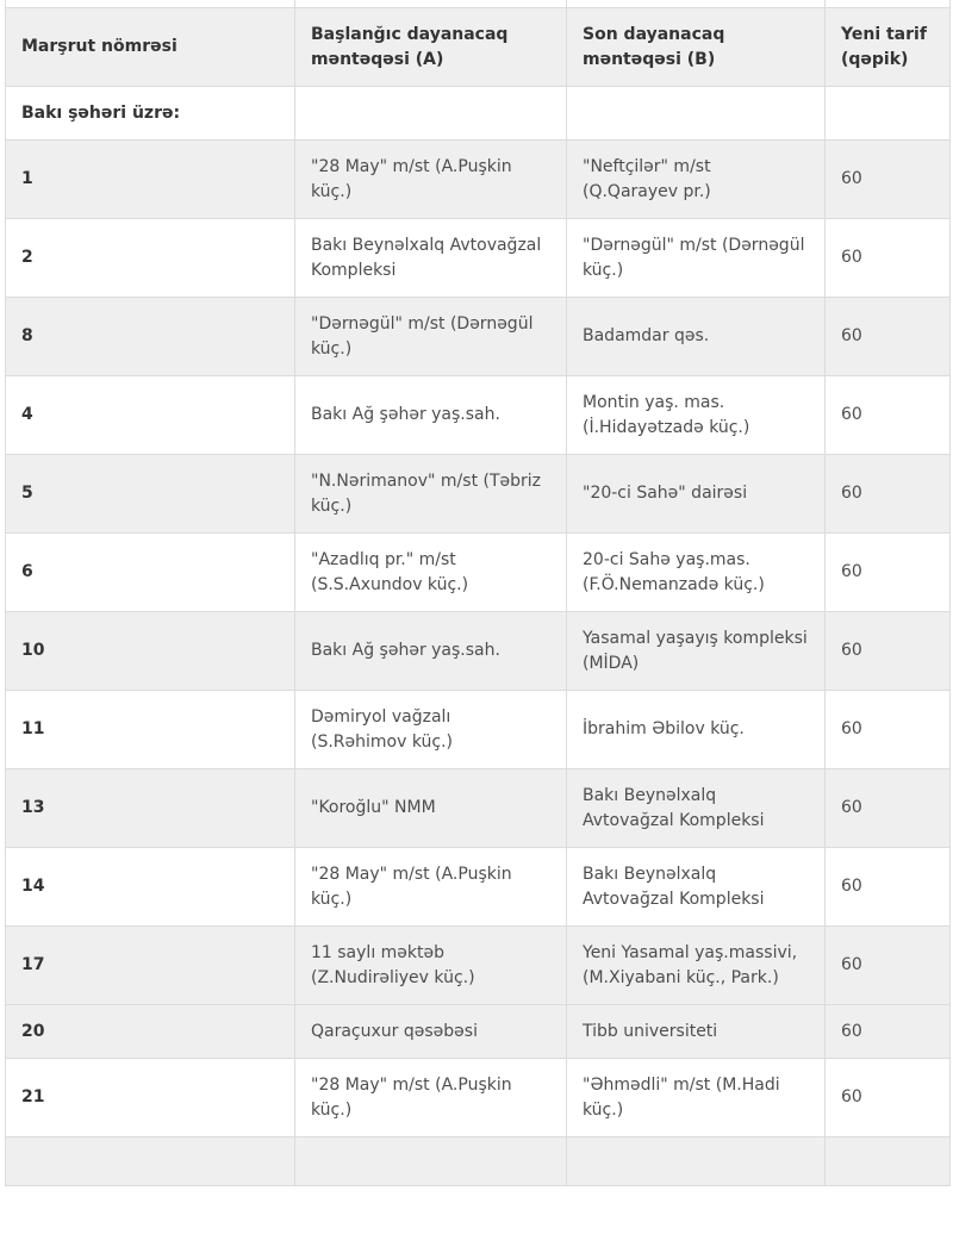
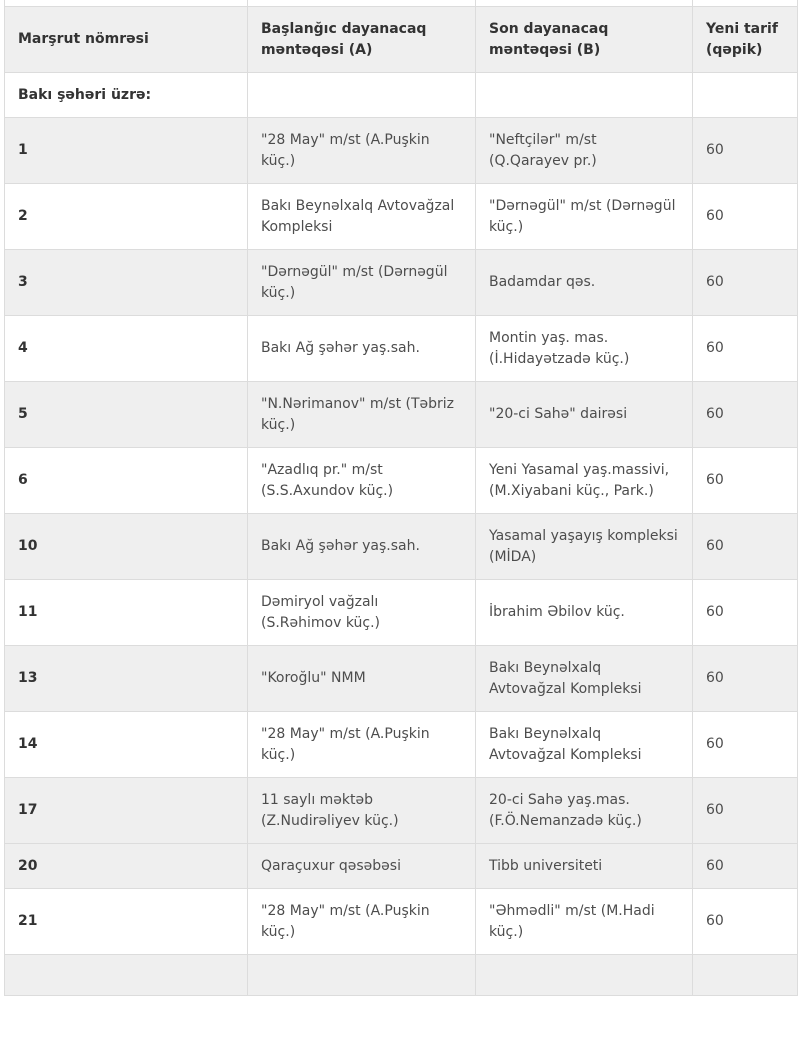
  Marşrut nömrəsi	Başlanğıc dayanacaq məntəqəsi (A)	Son dayanacaq məntəqəsi (B)	Yeni tarif (qəpik)
  Bakı şəhəri üzrə:
  1	"28 May" m/st (A.Puşkin küç.)	"Neftçilər" m/st (Q.Qarayev pr.)	60
  2	Bakı Beynəlxalq Avtovağzal Kompleksi	"Dərnəgül" m/st (Dərnəgül küç.)	60
- 8	"Dərnəgül" m/st (Dərnəgül küç.)	Badamdar qəs.	60
+ 3	"Dərnəgül" m/st (Dərnəgül küç.)	Badamdar qəs.	60
  4	Bakı Ağ şəhər yaş.sah.	Montin yaş. mas. (İ.Hidayətzadə küç.)	60
  5	"N.Nərimanov" m/st (Təbriz küç.)	"20-ci Sahə" dairəsi	60
- 6	"Azadlıq pr." m/st (S.S.Axundov küç.)	20-ci Sahə yaş.mas. (F.Ö.Nemanzadə küç.)	60
+ 6	"Azadlıq pr." m/st (S.S.Axundov küç.)	Yeni Yasamal yaş.massivi, (M.Xiyabani küç., Park.)	60
  10	Bakı Ağ şəhər yaş.sah.	Yasamal yaşayış kompleksi (MİDA)	60
  11	Dəmiryol vağzalı (S.Rəhimov küç.)	İbrahim Əbilov küç.	60
  13	"Koroğlu" NMM	Bakı Beynəlxalq Avtovağzal Kompleksi	60
  14	"28 May" m/st (A.Puşkin küç.)	Bakı Beynəlxalq Avtovağzal Kompleksi	60
- 17	11 saylı məktəb (Z.Nudirəliyev küç.)	Yeni Yasamal yaş.massivi, (M.Xiyabani küç., Park.)	60
+ 17	11 saylı məktəb (Z.Nudirəliyev küç.)	20-ci Sahə yaş.mas. (F.Ö.Nemanzadə küç.)	60
  20	Qaraçuxur qəsəbəsi	Tibb universiteti	60
  21	"28 May" m/st (A.Puşkin küç.)	"Əhmədli" m/st (M.Hadi küç.)	60
